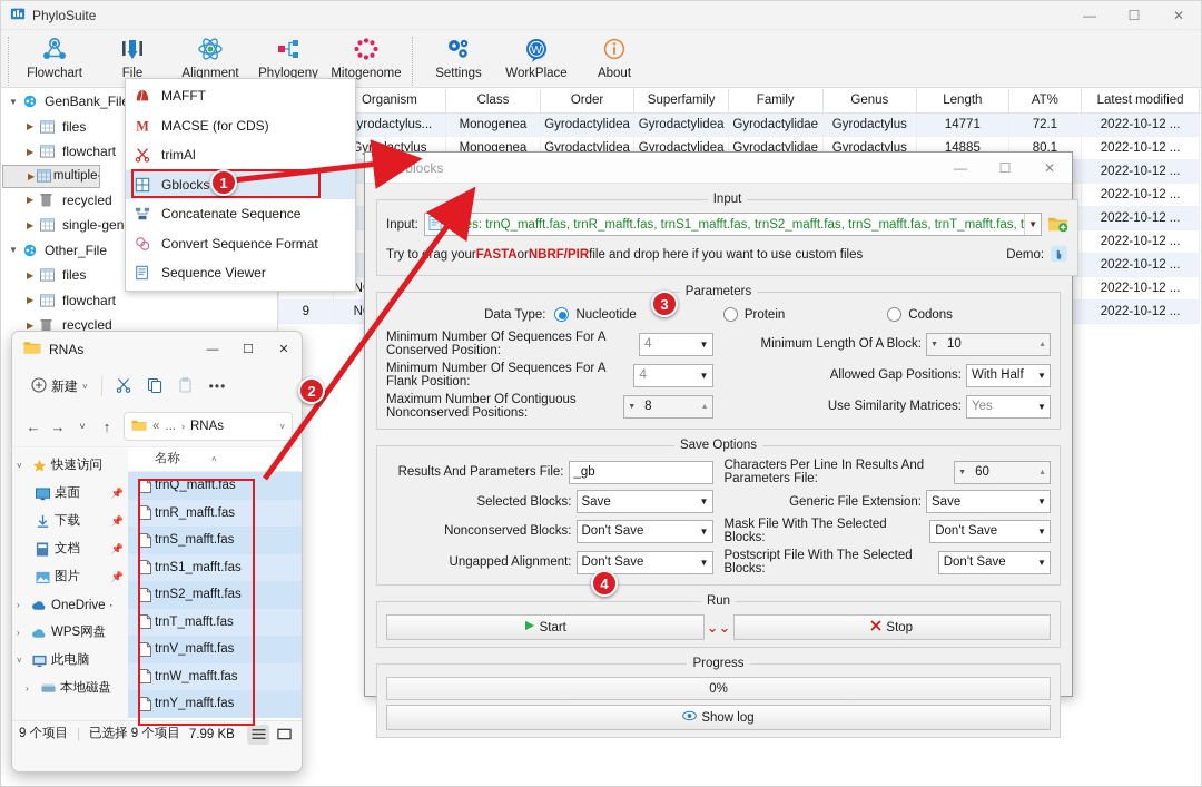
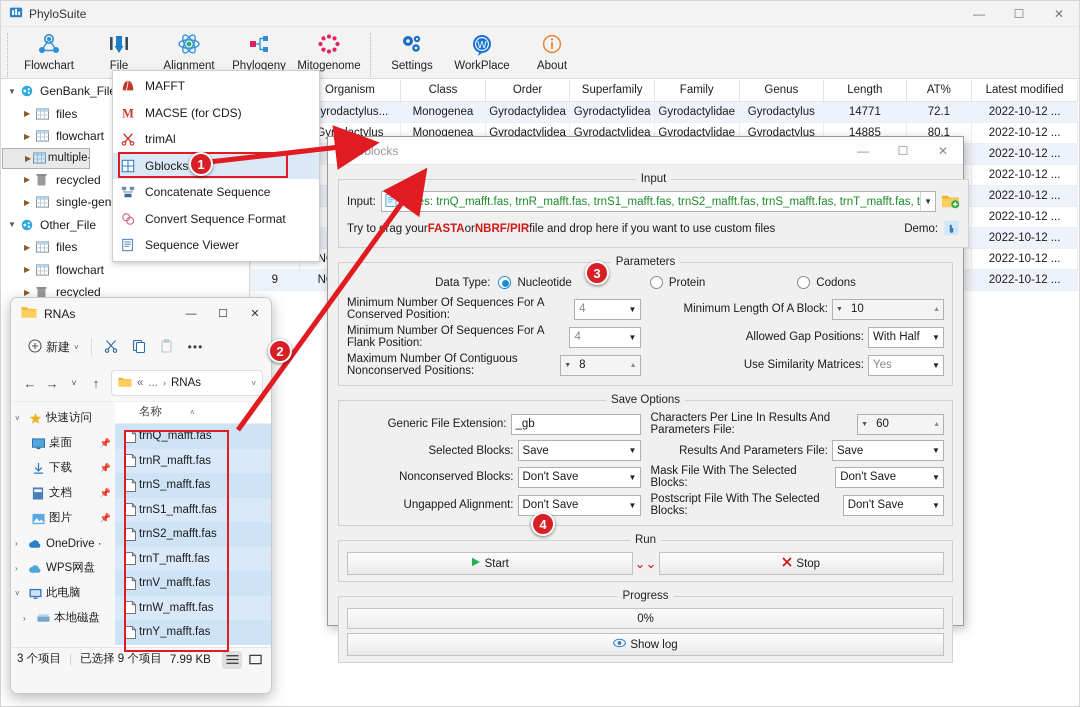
  PhyloSuite
  —
  ☐
  ✕
  Flowchart
  File
  Alignment
  Phylogeny
  Mitogenome
  Settings
  W
  WorkPlace
  About
  ▼
  GenBank_Fil
  ▶
  files
  ▶
  flowchart
  ▶
  ▶
  recycled
  ▶
  single-gen
  ▼
  Other_File
  ▶
  files
  ▶
  flowchart
  ▶
  recycled
  	Organism	Class	Order	Superfamily	Family	Genus	Length	AT%	Latest modified
  	yrodactylus...	Monogenea	Gyrodactylidea	Gyrodactylidea	Gyrodactylidae	Gyrodactylus	14771	72.1	2022-10-12 ...
  	Gyrodactylus	Monogenea	Gyrodactylidea	Gyrodactylidea	Gyrodactylidae	Gyrodactylus	14885	80.1	2022-10-12 ...
  									2022-10-12 ...
  									2022-10-12 ...
  									2022-10-12 ...
  									2022-10-12 ...
  									2022-10-12 ...
  MAFFT
  M
  MACSE (for CDS)
  trimAl
  Gblocks
  Concatenate Sequence
  Convert Sequence Format
  Sequence Viewer
  Gblocks
  —
  ☐
  ✕
  Input
  Input:
  files: trnQ_mafft.fas, trnR_mafft.fas, trnS1_mafft.fas, trnS2_mafft.fas, trnS_mafft.fas, trnT_mafft.fas, t
  ▼
  Try torag your
  FASTA
  or
  NBRF/PIR
  file and drop here if you want to use custom files
  Demo:
  Parameters
  Data Type:
  Nucleotide
  Protein
  Codons
  Minimum Number Of Sequences For A Conserved Position:
  4
  ▼
  Minimum Length Of A Block:
  10
  Minimum Number Of Sequences For A Flank Position:
  4
  ▼
  Allowed Gap Positions:
  With Half
  ▼
  Maximum Number Of Contiguous Nonconserved Positions:
  8
  Use Similarity Matrices:
  Yes
  ▼
  Save Options
- Results And Parameters File:
+ Generic File Extension:
  _gb
  Characters Per Line In Results And Parameters File:
  60
  Selected Blocks:
  Save
  ▼
- Generic File Extension:
+ Results And Parameters File:
  Save
  ▼
  Nonconserved Blocks:
  Don't Save
  ▼
  Mask File With The Selected Blocks:
  Don't Save
  ▼
  Ungapped Alignment:
  Don't Save
  ▼
  Postscript File With The Selected Blocks:
  Don't Save
  ▼
  Run
  Start
  ⌄⌄
  Stop
  Progress
  0%
  Show log
  RNAs
  —
  ☐
  ✕
  新建
  ˅
  •••
  ←
  →
  ˅
  ↑
  «
  ...
  ›
  RNAs
  ˅
  ˅
  快速访问
  桌面
  📌
  下载
  📌
  文档
  📌
  图片
  📌
  ›
  OneDrive ·
  ›
  WPS网盘
  ˅
  此电脑
  ›
  本地磁盘
  名称
  ˄
  trnQ_mafft.fas
  trnR_mafft.fas
  trnS_mafft.fas
  trnS1_mafft.fas
  trnS2_mafft.fas
  trnT_mafft.fas
  trnV_mafft.fas
  trnW_mafft.fas
  trnY_mafft.fas
- 9 个项目
+ 3 个项目
  |
  已选择 9 个项目
  7.99 KB
  1
  2
  3
  4
